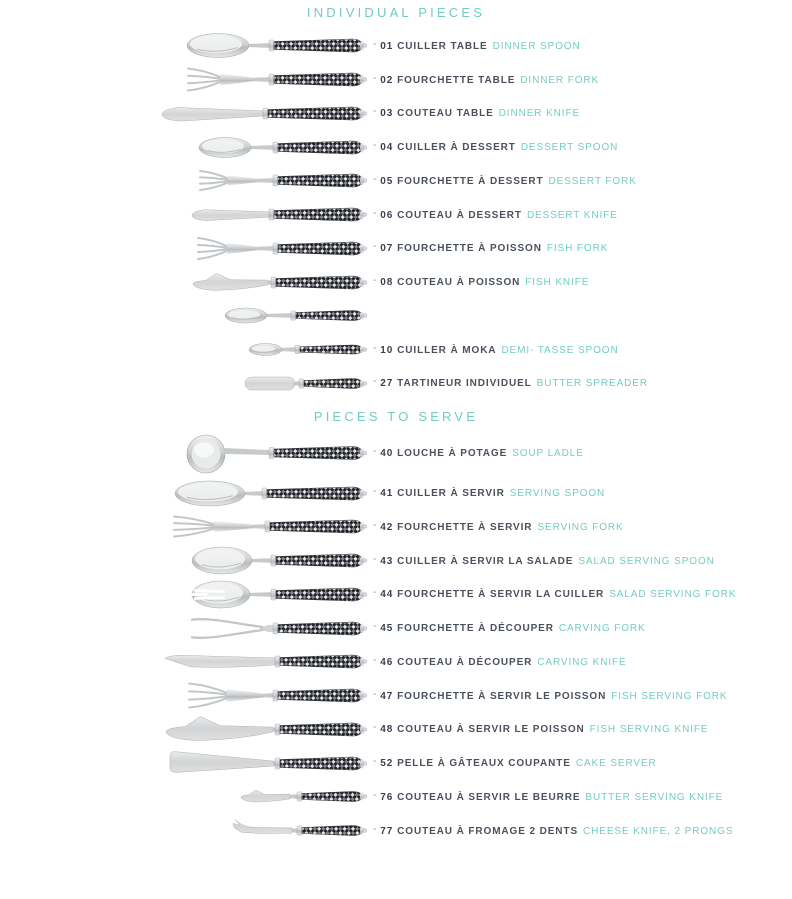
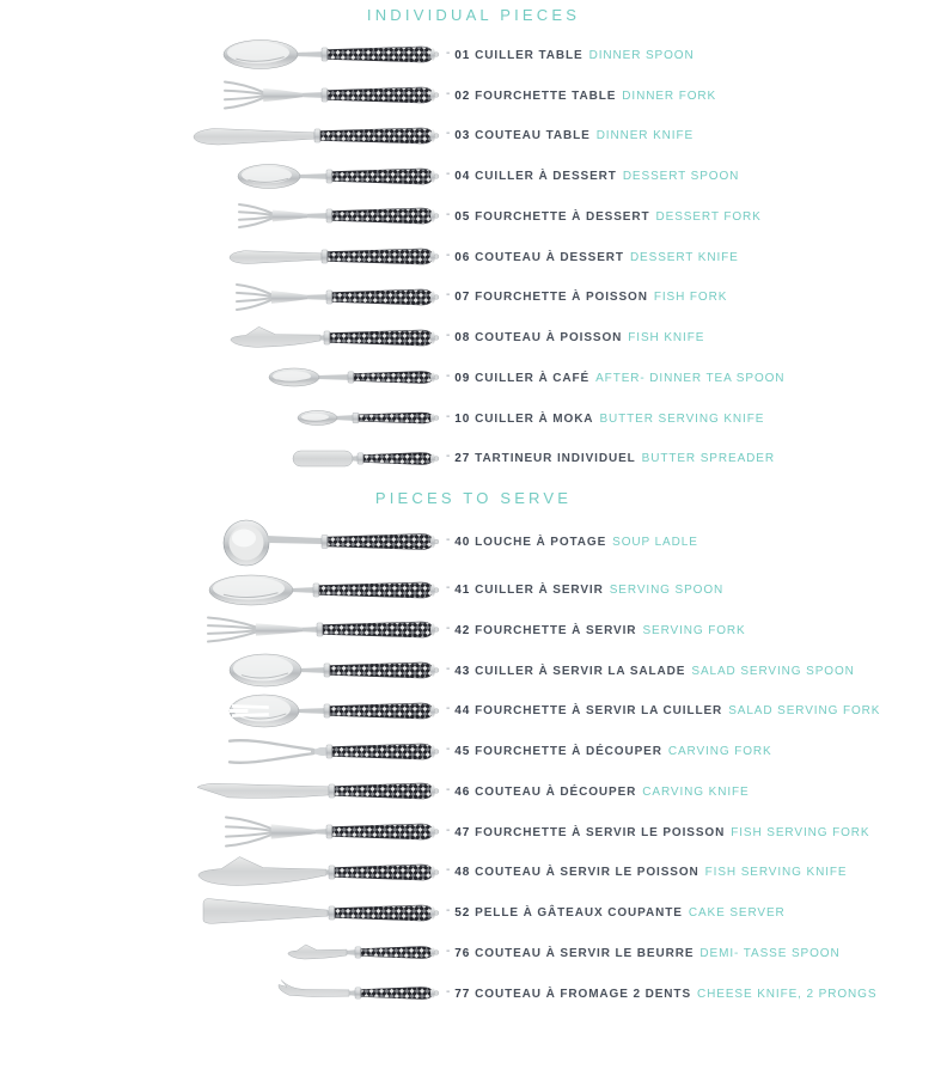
  INDIVIDUAL PIECES
  - 01 CUILLER TABLE DINNER SPOON
  - 02 FOURCHETTE TABLE DINNER FORK
  - 03 COUTEAU TABLE DINNER KNIFE
  - 04 CUILLER À DESSERT DESSERT SPOON
  - 05 FOURCHETTE À DESSERT DESSERT FORK
  - 06 COUTEAU À DESSERT DESSERT KNIFE
  - 07 FOURCHETTE À POISSON FISH FORK
  - 08 COUTEAU À POISSON FISH KNIFE
+ - 09 CUILLER À CAFÉ AFTER- DINNER TEA SPOON
- - 10 CUILLER À MOKA DEMI- TASSE SPOON
+ - 10 CUILLER À MOKA BUTTER SERVING KNIFE
  - 27 TARTINEUR INDIVIDUEL BUTTER SPREADER
  PIECES TO SERVE
  - 40 LOUCHE À POTAGE SOUP LADLE
  - 41 CUILLER À SERVIR SERVING SPOON
  - 42 FOURCHETTE À SERVIR SERVING FORK
  - 43 CUILLER À SERVIR LA SALADE SALAD SERVING SPOON
  - 44 FOURCHETTE À SERVIR LA CUILLER SALAD SERVING FORK
  - 45 FOURCHETTE À DÉCOUPER CARVING FORK
  - 46 COUTEAU À DÉCOUPER CARVING KNIFE
  - 47 FOURCHETTE À SERVIR LE POISSON FISH SERVING FORK
  - 48 COUTEAU À SERVIR LE POISSON FISH SERVING KNIFE
  - 52 PELLE À GÂTEAUX COUPANTE CAKE SERVER
- - 76 COUTEAU À SERVIR LE BEURRE BUTTER SERVING KNIFE
+ - 76 COUTEAU À SERVIR LE BEURRE DEMI- TASSE SPOON
  - 77 COUTEAU À FROMAGE 2 DENTS CHEESE KNIFE, 2 PRONGS
